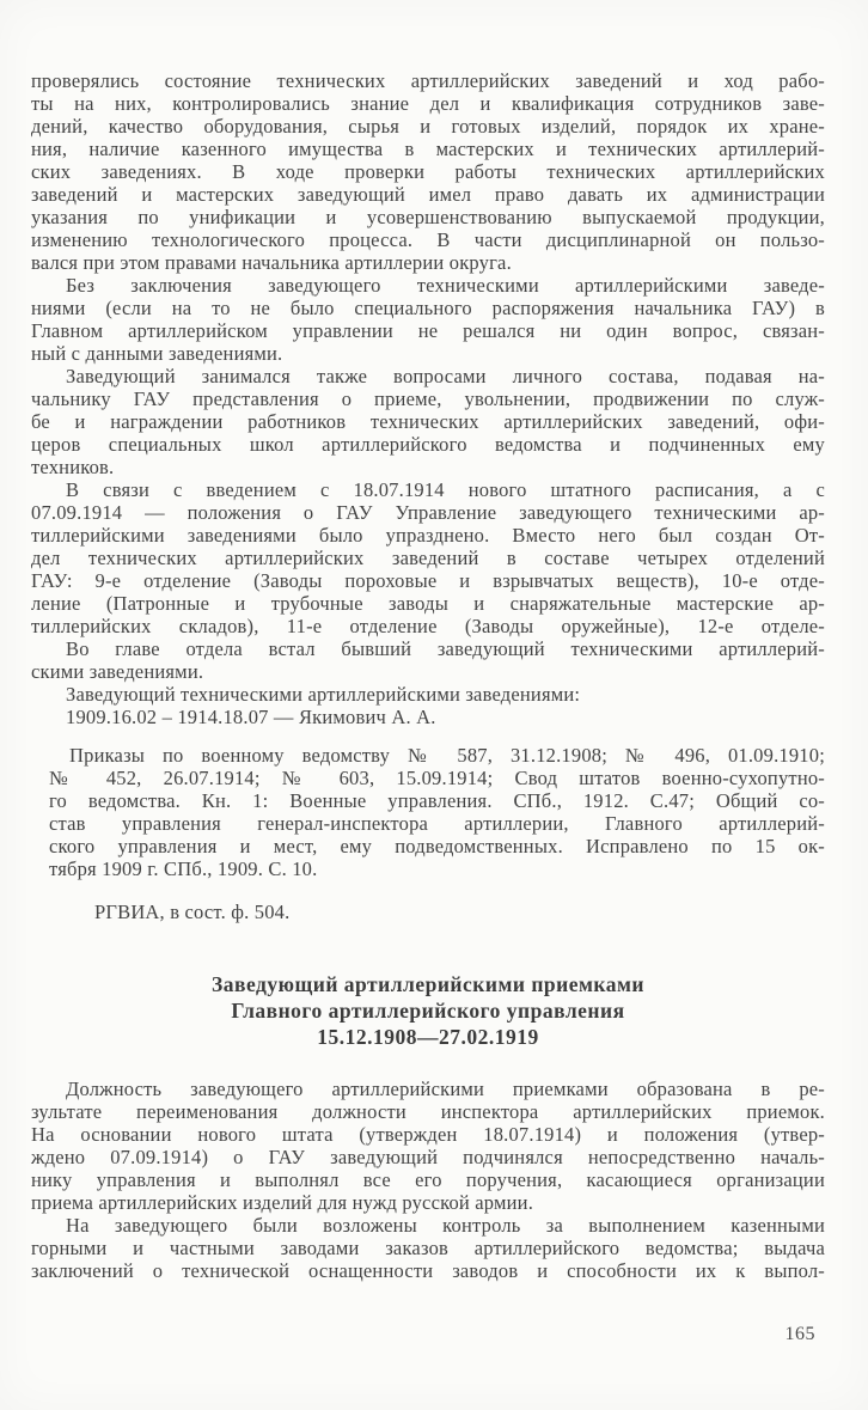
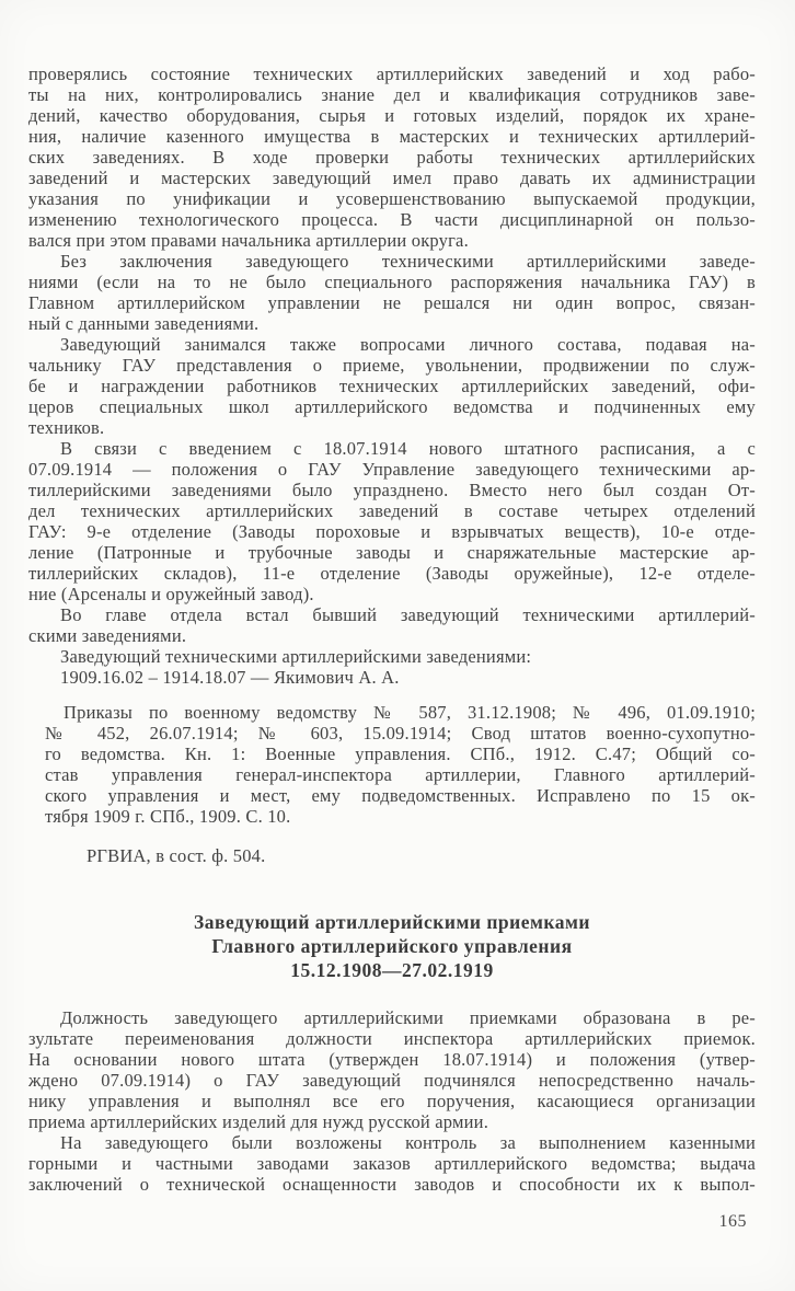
  проверялись состояние технических артиллерийских заведений и ход рабо-
  ты на них, контролировались знание дел и квалификация сотрудников заве-
  дений, качество оборудования, сырья и готовых изделий, порядок их хране-
  ния, наличие казенного имущества в мастерских и технических артиллерий-
  ских заведениях. В ходе проверки работы технических артиллерийских
  заведений и мастерских заведующий имел право давать их администрации
  указания по унификации и усовершенствованию выпускаемой продукции,
  изменению технологического процесса. В части дисциплинарной он пользо-
  вался при этом правами начальника артиллерии округа.
  Без заключения заведующего техническими артиллерийскими заведе-
  ниями (если на то не было специального распоряжения начальника ГАУ) в
  Главном артиллерийском управлении не решался ни один вопрос, связан-
  ный с данными заведениями.
  Заведующий занимался также вопросами личного состава, подавая на-
  чальнику ГАУ представления о приеме, увольнении, продвижении по служ-
  бе и награждении работников технических артиллерийских заведений, офи-
  церов специальных школ артиллерийского ведомства и подчиненных ему
  техников.
  В связи с введением с 18.07.1914 нового штатного расписания, а с
  07.09.1914 — положения о ГАУ Управление заведующего техническими ар-
  тиллерийскими заведениями было упразднено. Вместо него был создан От-
  дел технических артиллерийских заведений в составе четырех отделений
  ГАУ: 9-е отделение (Заводы пороховые и взрывчатых веществ), 10-е отде-
  ление (Патронные и трубочные заводы и снаряжательные мастерские ар-
  тиллерийских складов), 11-е отделение (Заводы оружейные), 12-е отделе-
+ ние (Арсеналы и оружейный завод).
  Во главе отдела встал бывший заведующий техническими артиллерий-
  скими заведениями.
  Заведующий техническими артиллерийскими заведениями:
  1909.16.02 – 1914.18.07 — Якимович А. А.
  Приказы по военному ведомству № 587, 31.12.1908; № 496, 01.09.1910;
  № 452, 26.07.1914; № 603, 15.09.1914; Свод штатов военно-сухопутно-
  го ведомства. Кн. 1: Военные управления. СПб., 1912. С.47; Общий со-
  став управления генерал-инспектора артиллерии, Главного артиллерий-
  ского управления и мест, ему подведомственных. Исправлено по 15 ок-
  тября 1909 г. СПб., 1909. С. 10.
  РГВИА, в сост. ф. 504.
  Заведующий артиллерийскими приемками
  Главного артиллерийского управления
  15.12.1908—27.02.1919
  Должность заведующего артиллерийскими приемками образована в ре-
  зультате переименования должности инспектора артиллерийских приемок.
  На основании нового штата (утвержден 18.07.1914) и положения (утвер-
  ждено 07.09.1914) о ГАУ заведующий подчинялся непосредственно началь-
  нику управления и выполнял все его поручения, касающиеся организации
  приема артиллерийских изделий для нужд русской армии.
  На заведующего были возложены контроль за выполнением казенными
  горными и частными заводами заказов артиллерийского ведомства; выдача
  заключений о технической оснащенности заводов и способности их к выпол-
  165
